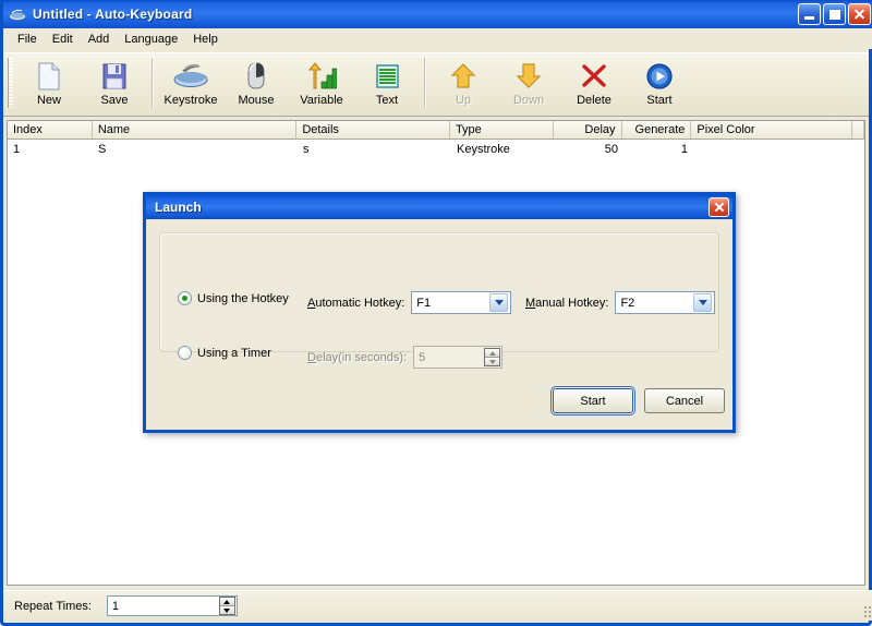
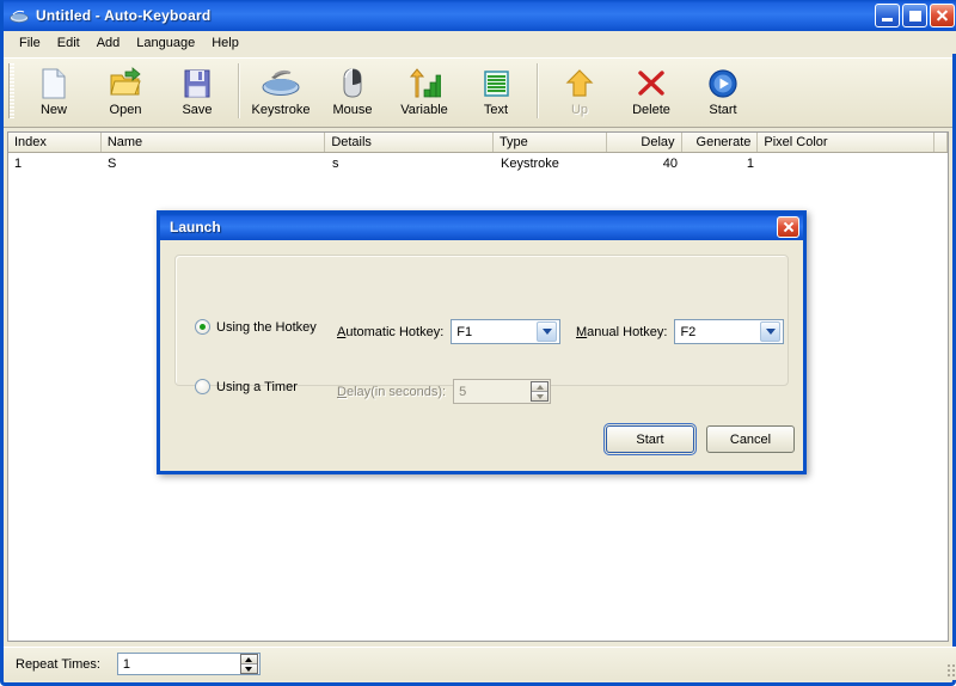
  Untitled - Auto-Keyboard
  File
  Edit
  Add
  Language
  Help
  New
+ Open
  Save
  Keystroke
  Mouse
  Variable
  Text
  Up
- Down
  Delete
  Start
  Index
  Name
  Details
  Type
  Delay
  Generate
  Pixel Color
  1
  S
  s
  Keystroke
- 50
+ 40
  1
  Repeat Times:
  1
  Launch
  Using the Hotkey
  Automatic Hotkey:
  F1
  Manual Hotkey:
  F2
  Using a Timer
  Delay(in seconds):
  5
  Start
  Cancel
